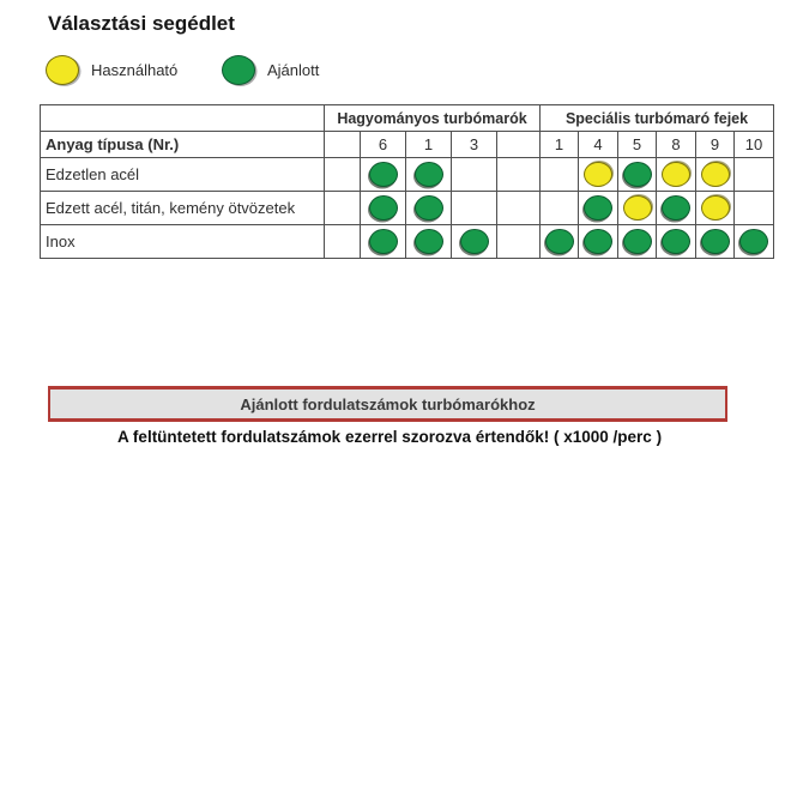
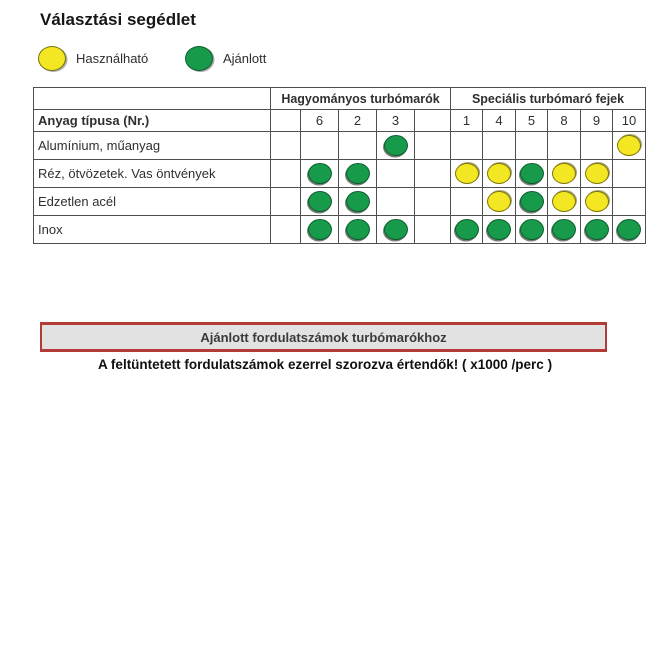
  Választási segédlet
  Használható
  Ajánlott
  	Hagyományos turbómarók	Speciális turbómaró fejek
- Anyag típusa (Nr.)		6	1	3		1	4	5	8	9	10
+ Anyag típusa (Nr.)		6	2	3		1	4	5	8	9	10
+ Alumínium, műanyag
+ Réz, ötvözetek. Vas öntvények
  Edzetlen acél
- Edzett acél, titán, kemény ötvözetek
  Inox
  Ajánlott fordulatszámok turbómarókhoz
  A feltüntetett fordulatszámok ezerrel szorozva értendők! ( x1000 /perc )
